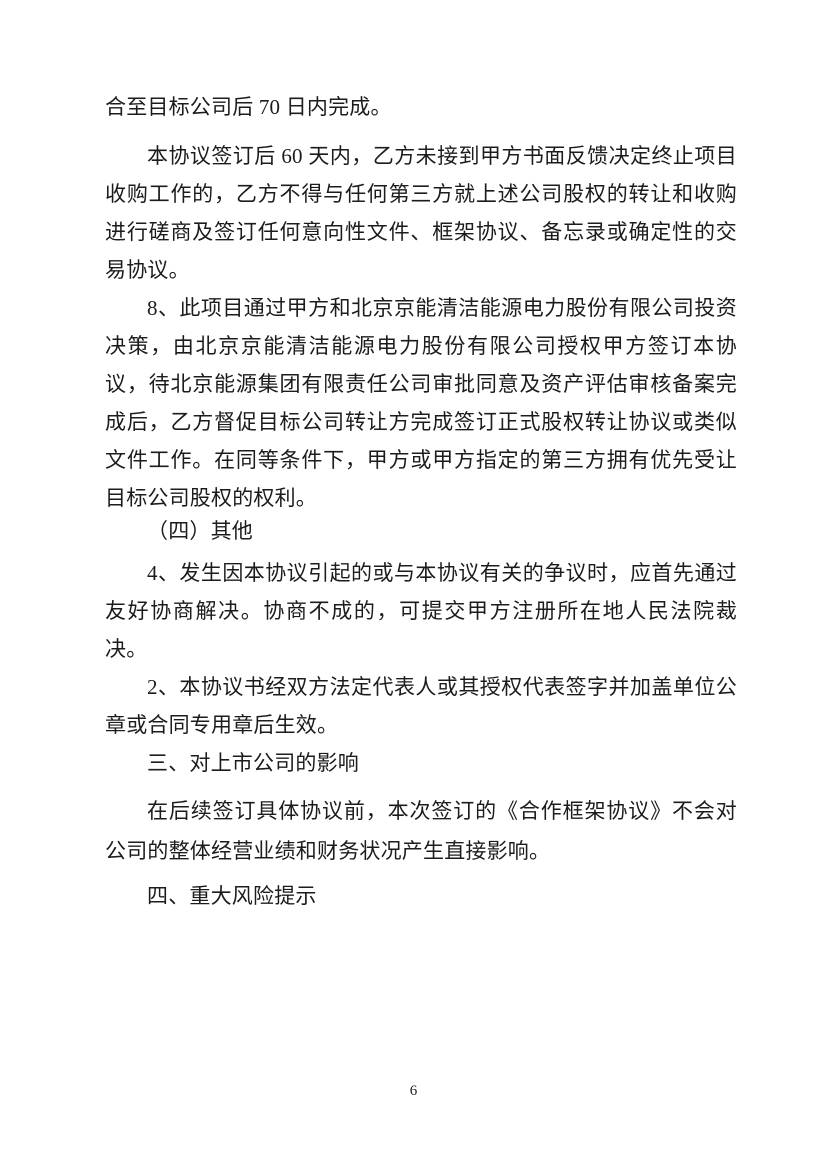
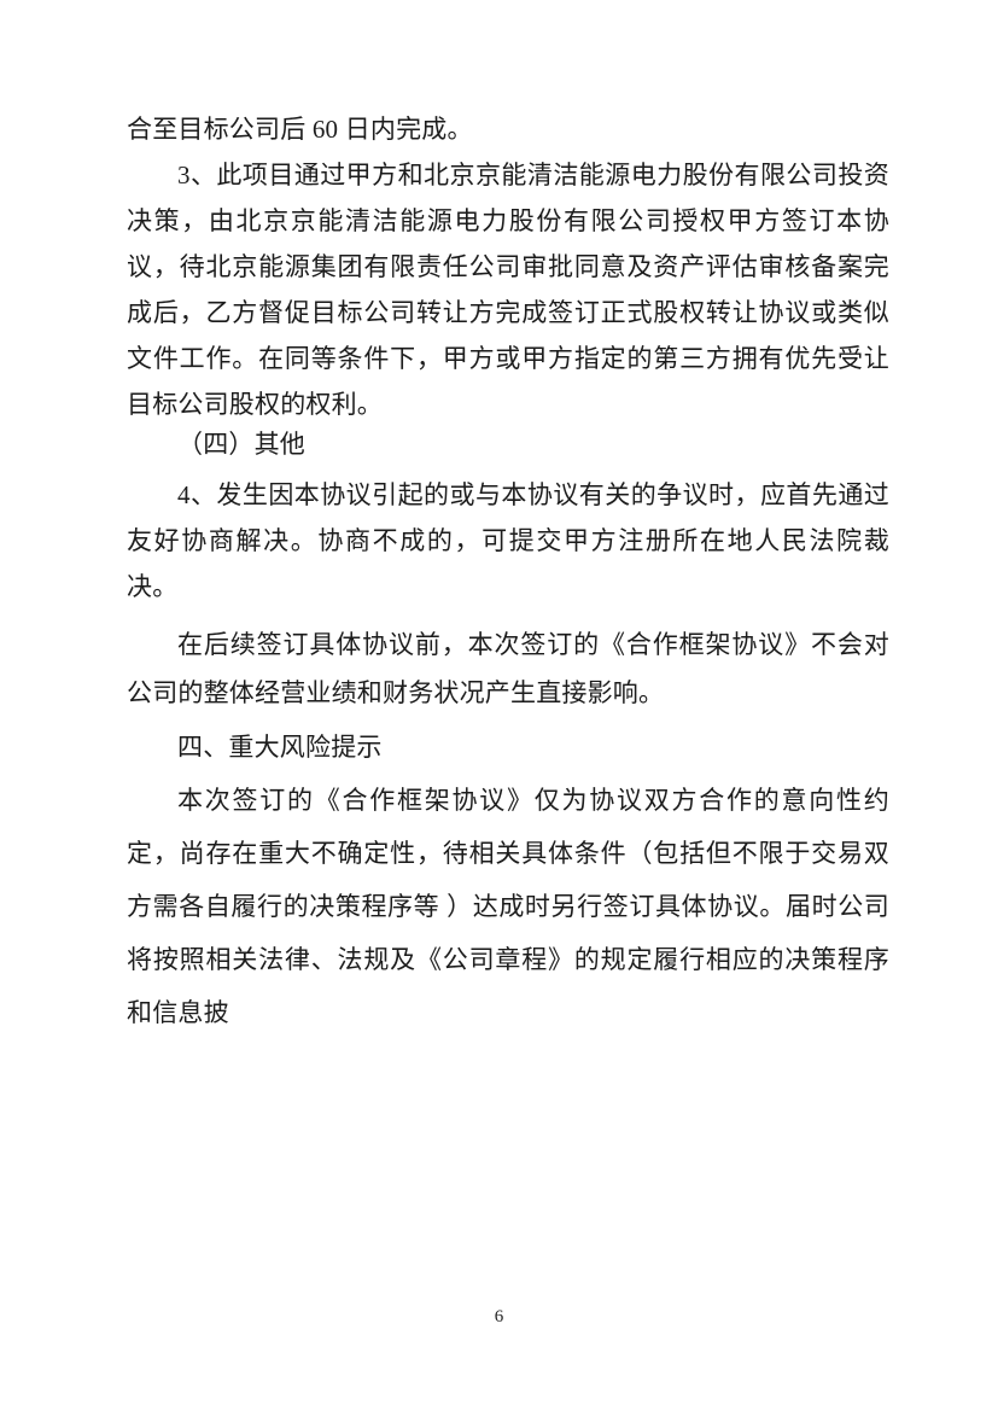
- 合至目标公司后 70 日内完成。
+ 合至目标公司后 60 日内完成。
- 本协议签订后 60 天内，乙方未接到甲方书面反馈决定终止项目收购工作的，乙方不得与任何第三方就上述公司股权的转让和收购进行磋商及签订任何意向性文件、框架协议、备忘录或确定性的交易协议。
- 8、此项目通过甲方和北京京能清洁能源电力股份有限公司投资决策，由北京京能清洁能源电力股份有限公司授权甲方签订本协议，待北京能源集团有限责任公司审批同意及资产评估审核备案完成后，乙方督促目标公司转让方完成签订正式股权转让协议或类似文件工作。在同等条件下，甲方或甲方指定的第三方拥有优先受让目标公司股权的权利。
+ 3、此项目通过甲方和北京京能清洁能源电力股份有限公司投资决策，由北京京能清洁能源电力股份有限公司授权甲方签订本协议，待北京能源集团有限责任公司审批同意及资产评估审核备案完成后，乙方督促目标公司转让方完成签订正式股权转让协议或类似文件工作。在同等条件下，甲方或甲方指定的第三方拥有优先受让目标公司股权的权利。
  （四）其他
  4、发生因本协议引起的或与本协议有关的争议时，应首先通过友好协商解决。协商不成的，可提交甲方注册所在地人民法院裁决。
- 2、本协议书经双方法定代表人或其授权代表签字并加盖单位公章或合同专用章后生效。
- 三、对上市公司的影响
  在后续签订具体协议前，本次签订的《合作框架协议》不会对公司的整体经营业绩和财务状况产生直接影响。
  四、重大风险提示
+ 本次签订的《合作框架协议》仅为协议双方合作的意向性约定，尚存在重大不确定性，待相关具体条件（包括但不限于交易双方需各自履行的决策程序等 ）达成时另行签订具体协议。届时公司将按照相关法律、法规及《公司章程》的规定履行相应的决策程序和信息披
  6
